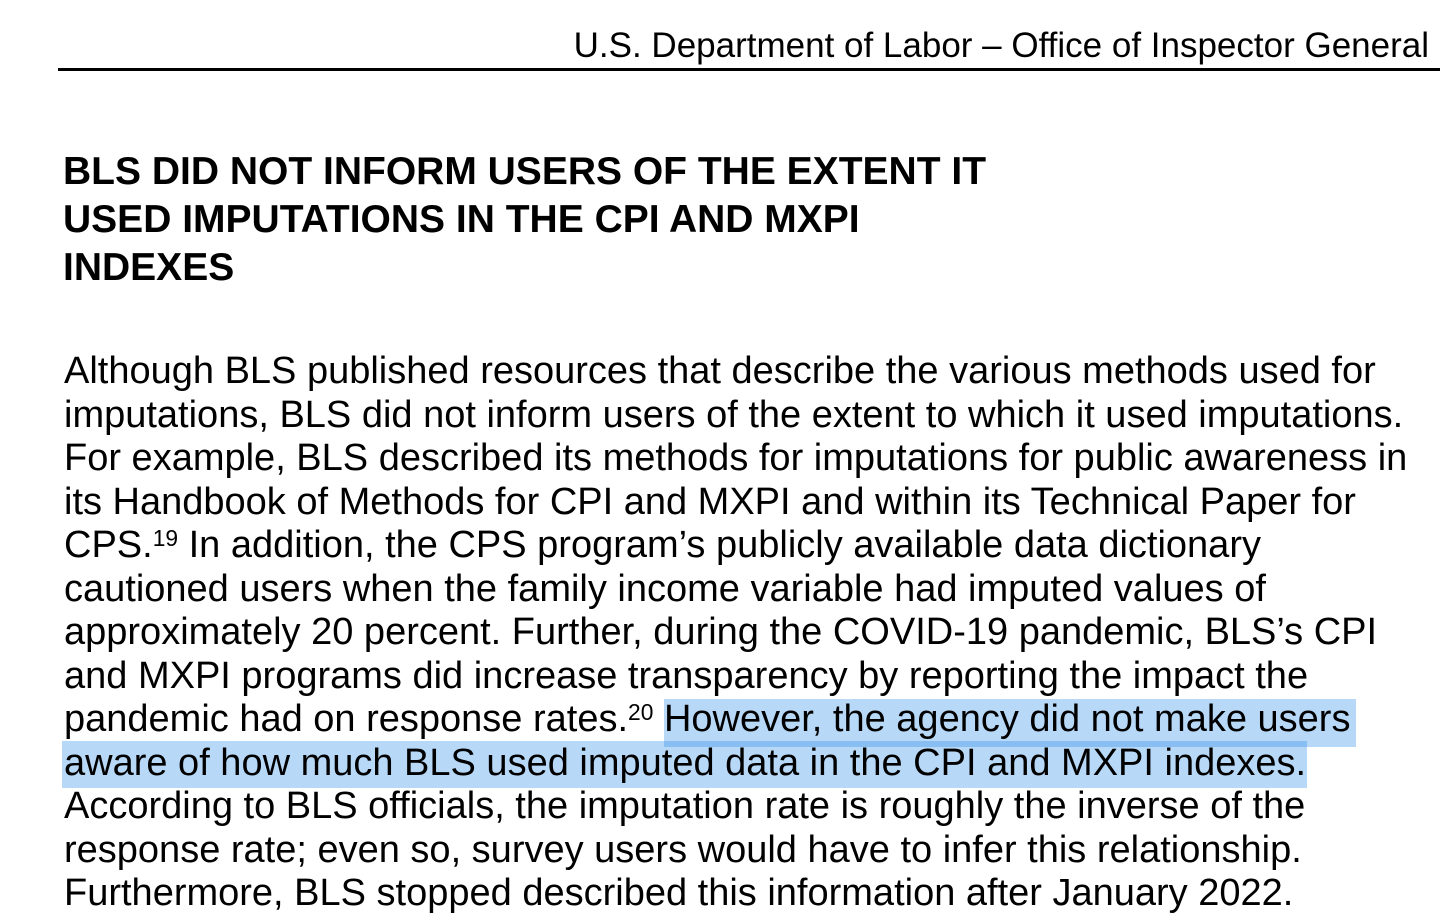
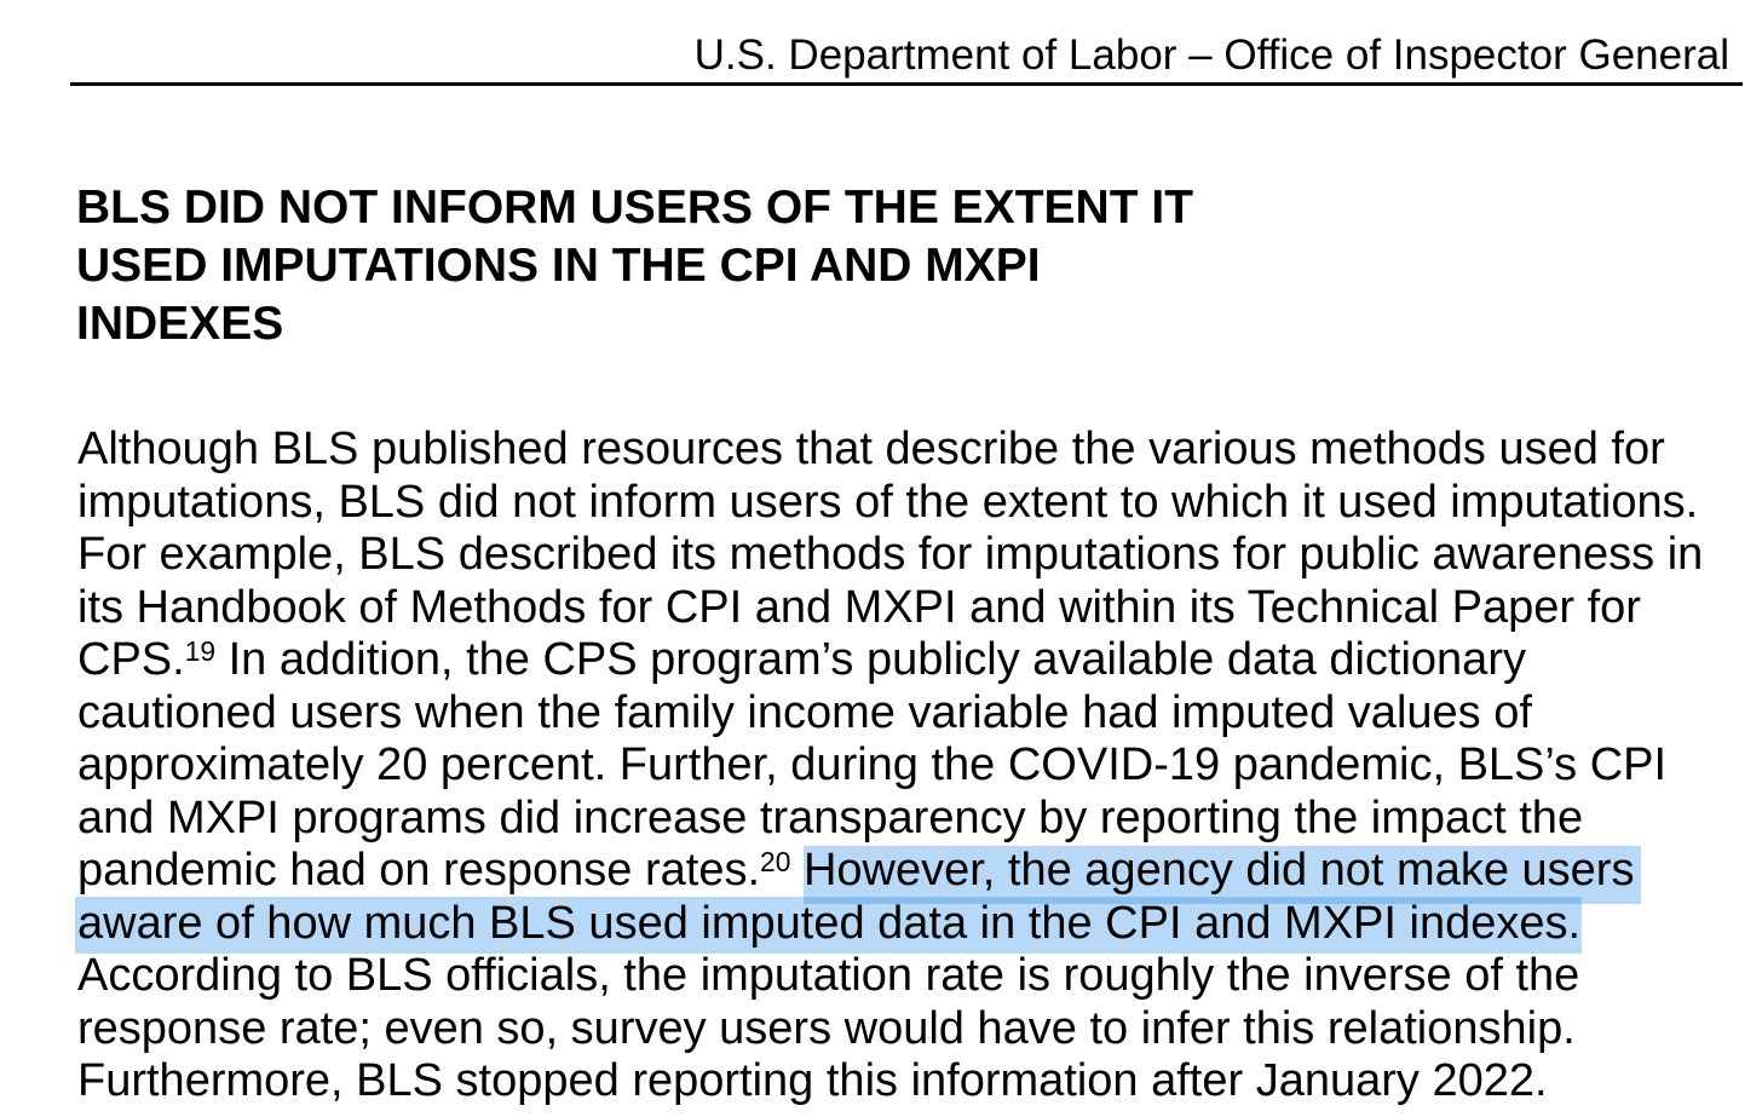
  U.S. Department of Labor – Office of Inspector General
  BLS DID NOT INFORM USERS OF THE EXTENT IT
  USED IMPUTATIONS IN THE CPI AND MXPI
  INDEXES
  Although BLS published resources that describe the various methods used for
  imputations, BLS did not inform users of the extent to which it used imputations.
  For example, BLS described its methods for imputations for public awareness in
  its Handbook of Methods for CPI and MXPI and within its Technical Paper for
  CPS.19 In addition, the CPS program’s publicly available data dictionary
  cautioned users when the family income variable had imputed values of
  approximately 20 percent. Further, during the COVID-19 pandemic, BLS’s CPI
  and MXPI programs did increase transparency by reporting the impact the
  pandemic had on response rates.20 However, the agency did not make users
  aware of how much BLS used imputed data in the CPI and MXPI indexes.
  According to BLS officials, the imputation rate is roughly the inverse of the
  response rate; even so, survey users would have to infer this relationship.
- Furthermore, BLS stopped described this information after January 2022.
+ Furthermore, BLS stopped reporting this information after January 2022.
